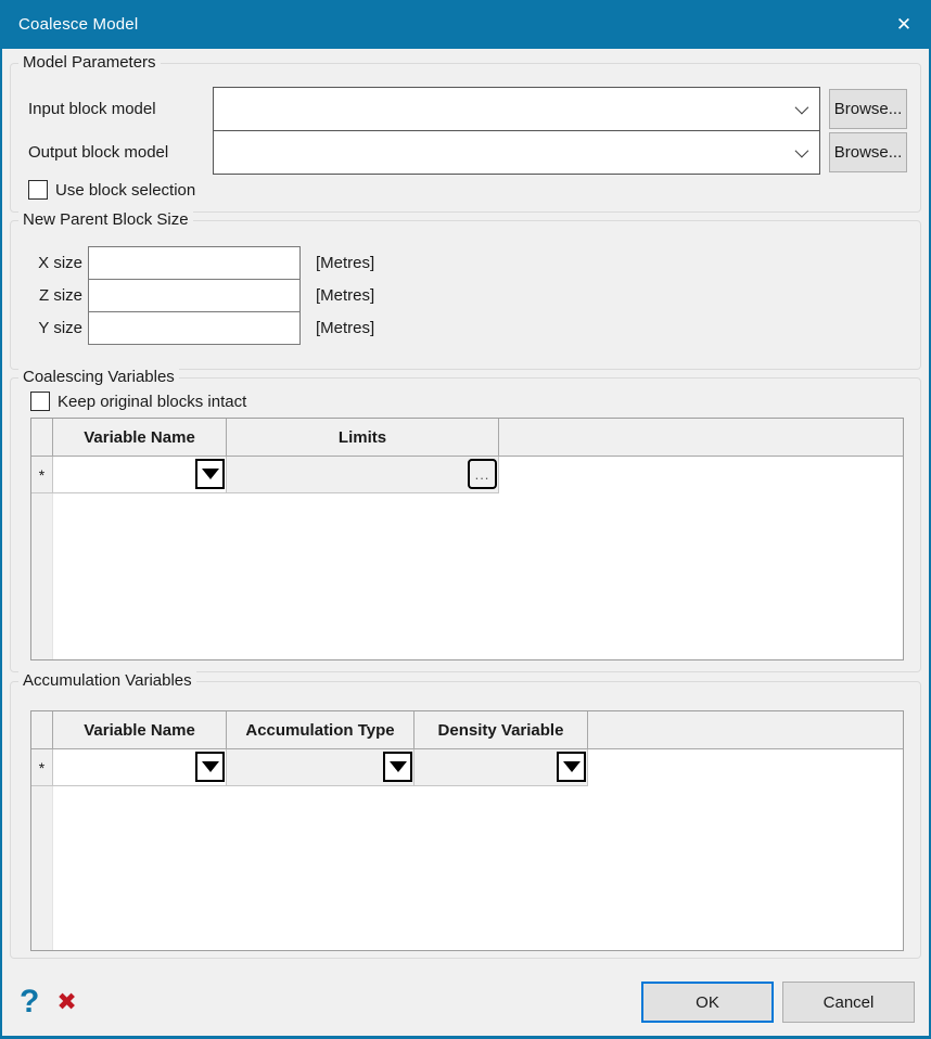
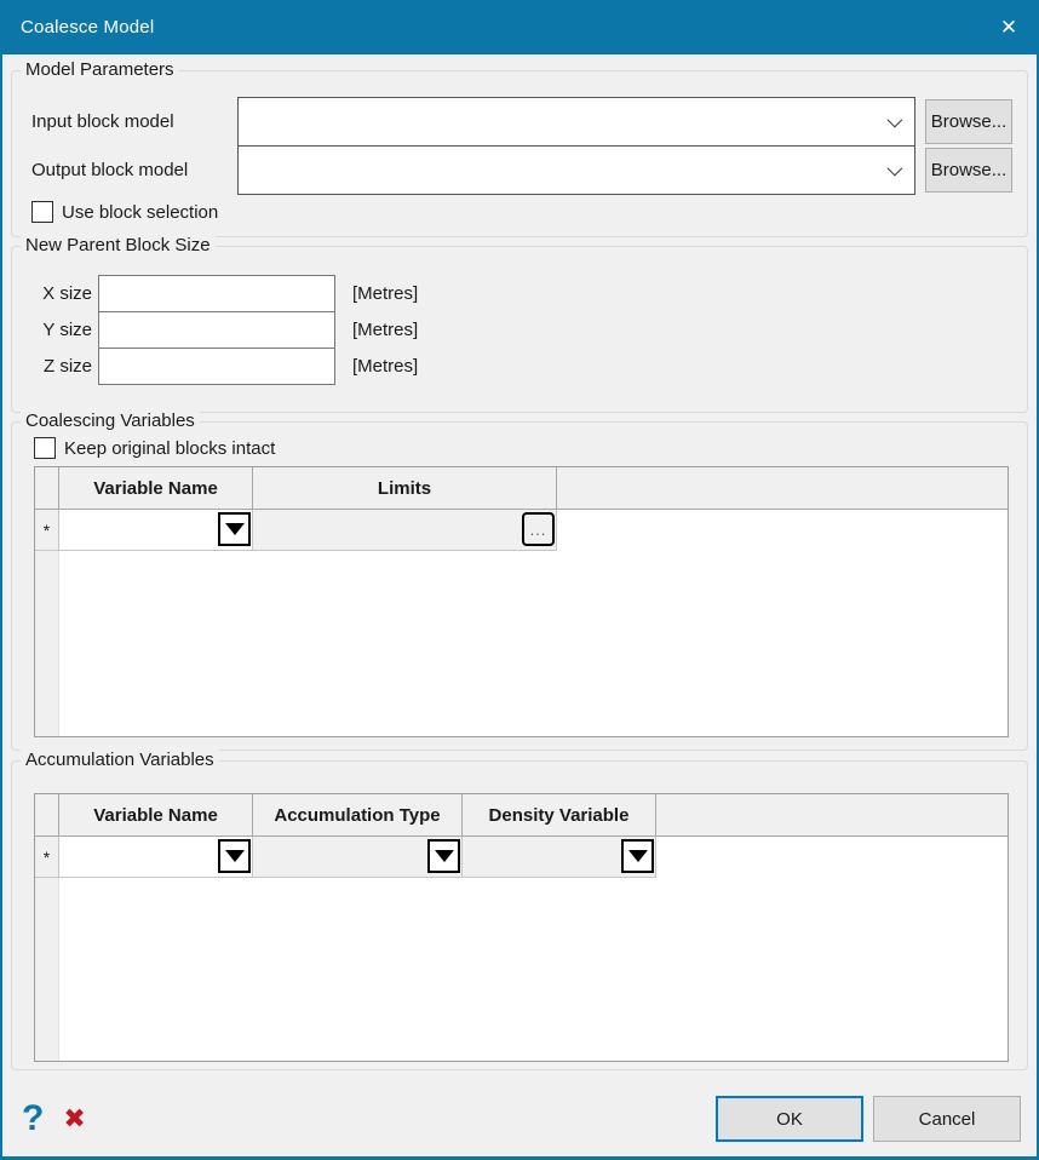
  Coalesce Model
  ✕
  Model Parameters
  Input block model
  Browse...
  Output block model
  Browse...
  Use block selection
  New Parent Block Size
  X size
  [Metres]
- Z size
+ Y size
  [Metres]
- Y size
+ Z size
  [Metres]
  Coalescing Variables
  Keep original blocks intact
  Variable Name
  Limits
  *
  ...
  Accumulation Variables
  Variable Name
  Accumulation Type
  Density Variable
  *
  ?
  ✖
  OK
  Cancel
